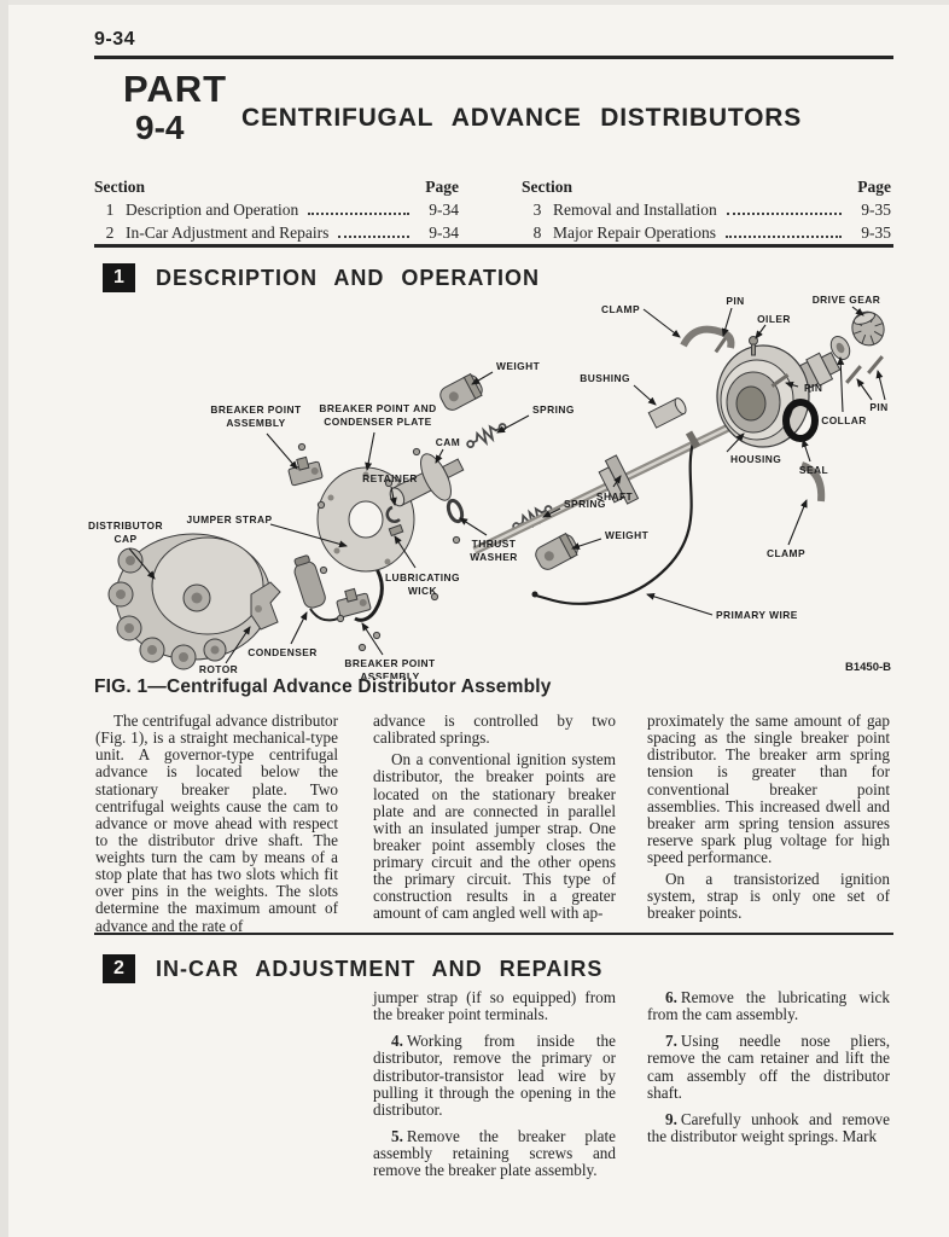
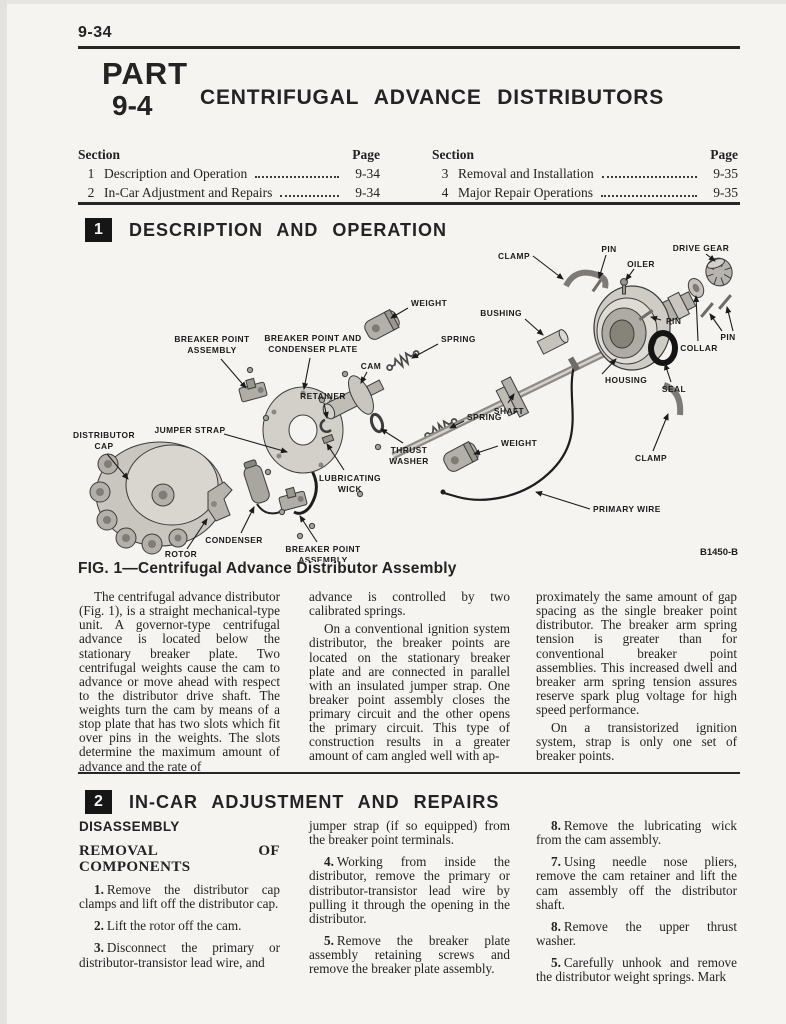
  9-34
  PART
  9-4
  CENTRIFUGAL ADVANCE DISTRIBUTORS
  Section
  Page
  1
  Description and Operation
  9-34
  2
  In-Car Adjustment and Repairs
  9-34
  Section
  Page
  3
  Removal and Installation
  9-35
- 8
+ 4
  Major Repair Operations
  9-35
  1
  DESCRIPTION AND OPERATION
  CLAMP
  PIN
  OILER
  DRIVE GEAR
  WEIGHT
  BUSHING
  PIN
  PIN
  COLLAR
  BREAKER POINT
  ASSEMBLY
  BREAKER POINT AND
  CONDENSER PLATE
  SPRING
  CAM
  RETAINER
  SHAFT
  HOUSING
  SEAL
  CLAMP
  SPRING
  WEIGHT
  THRUST
  WASHER
  LUBRICATING
  WICK
  DISTRIBUTOR
  CAP
  JUMPER STRAP
  ROTOR
  CONDENSER
  BREAKER POINT
  ASSEMBLY
  PRIMARY WIRE
  B1450-B
  FIG. 1—Centrifugal Advance Distributor Assembly
  The centrifugal advance distributor (Fig. 1), is a straight mechanical-type unit. A governor-type centrifugal advance is located below the stationary breaker plate. Two centrifugal weights cause the cam to advance or move ahead with respect to the distributor drive shaft. The weights turn the cam by means of a stop plate that has two slots which fit over pins in the weights. The slots determine the maximum amount of advance and the rate of
  advance is controlled by two calibrated springs.
  On a conventional ignition system distributor, the breaker points are located on the stationary breaker plate and are connected in parallel with an insulated jumper strap. One breaker point assembly closes the primary circuit and the other opens the primary circuit. This type of construction results in a greater amount of cam angled well with ap-
  proximately the same amount of gap spacing as the single breaker point distributor. The breaker arm spring tension is greater than for conventional breaker point assemblies. This increased dwell and breaker arm spring tension assures reserve spark plug voltage for high speed performance.
  On a transistorized ignition system, strap is only one set of breaker points.
  2
  IN-CAR ADJUSTMENT AND REPAIRS
+ DISASSEMBLY
+ REMOVAL OF COMPONENTS
+ 1. Remove the distributor cap clamps and lift off the distributor cap.
+ 2. Lift the rotor off the cam.
+ 3. Disconnect the primary or distributor-transistor lead wire, and
  jumper strap (if so equipped) from the breaker point terminals.
  4. Working from inside the distributor, remove the primary or distributor-transistor lead wire by pulling it through the opening in the distributor.
  5. Remove the breaker plate assembly retaining screws and remove the breaker plate assembly.
- 6. Remove the lubricating wick from the cam assembly.
+ 8. Remove the lubricating wick from the cam assembly.
  7. Using needle nose pliers, remove the cam retainer and lift the cam assembly off the distributor shaft.
+ 8. Remove the upper thrust washer.
- 9. Carefully unhook and remove the distributor weight springs. Mark
+ 5. Carefully unhook and remove the distributor weight springs. Mark
